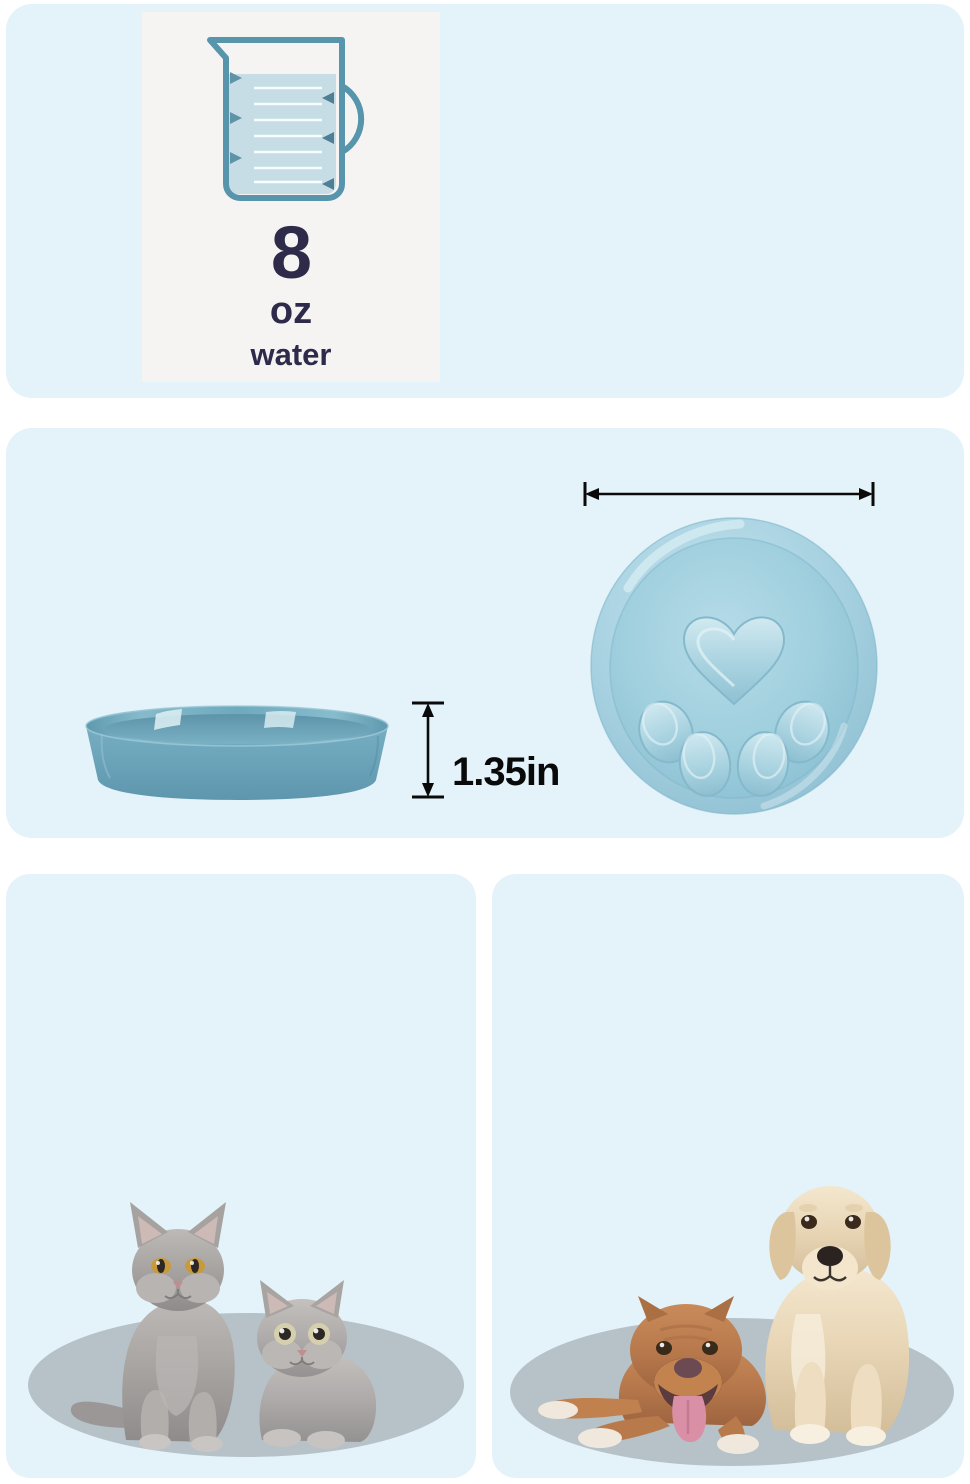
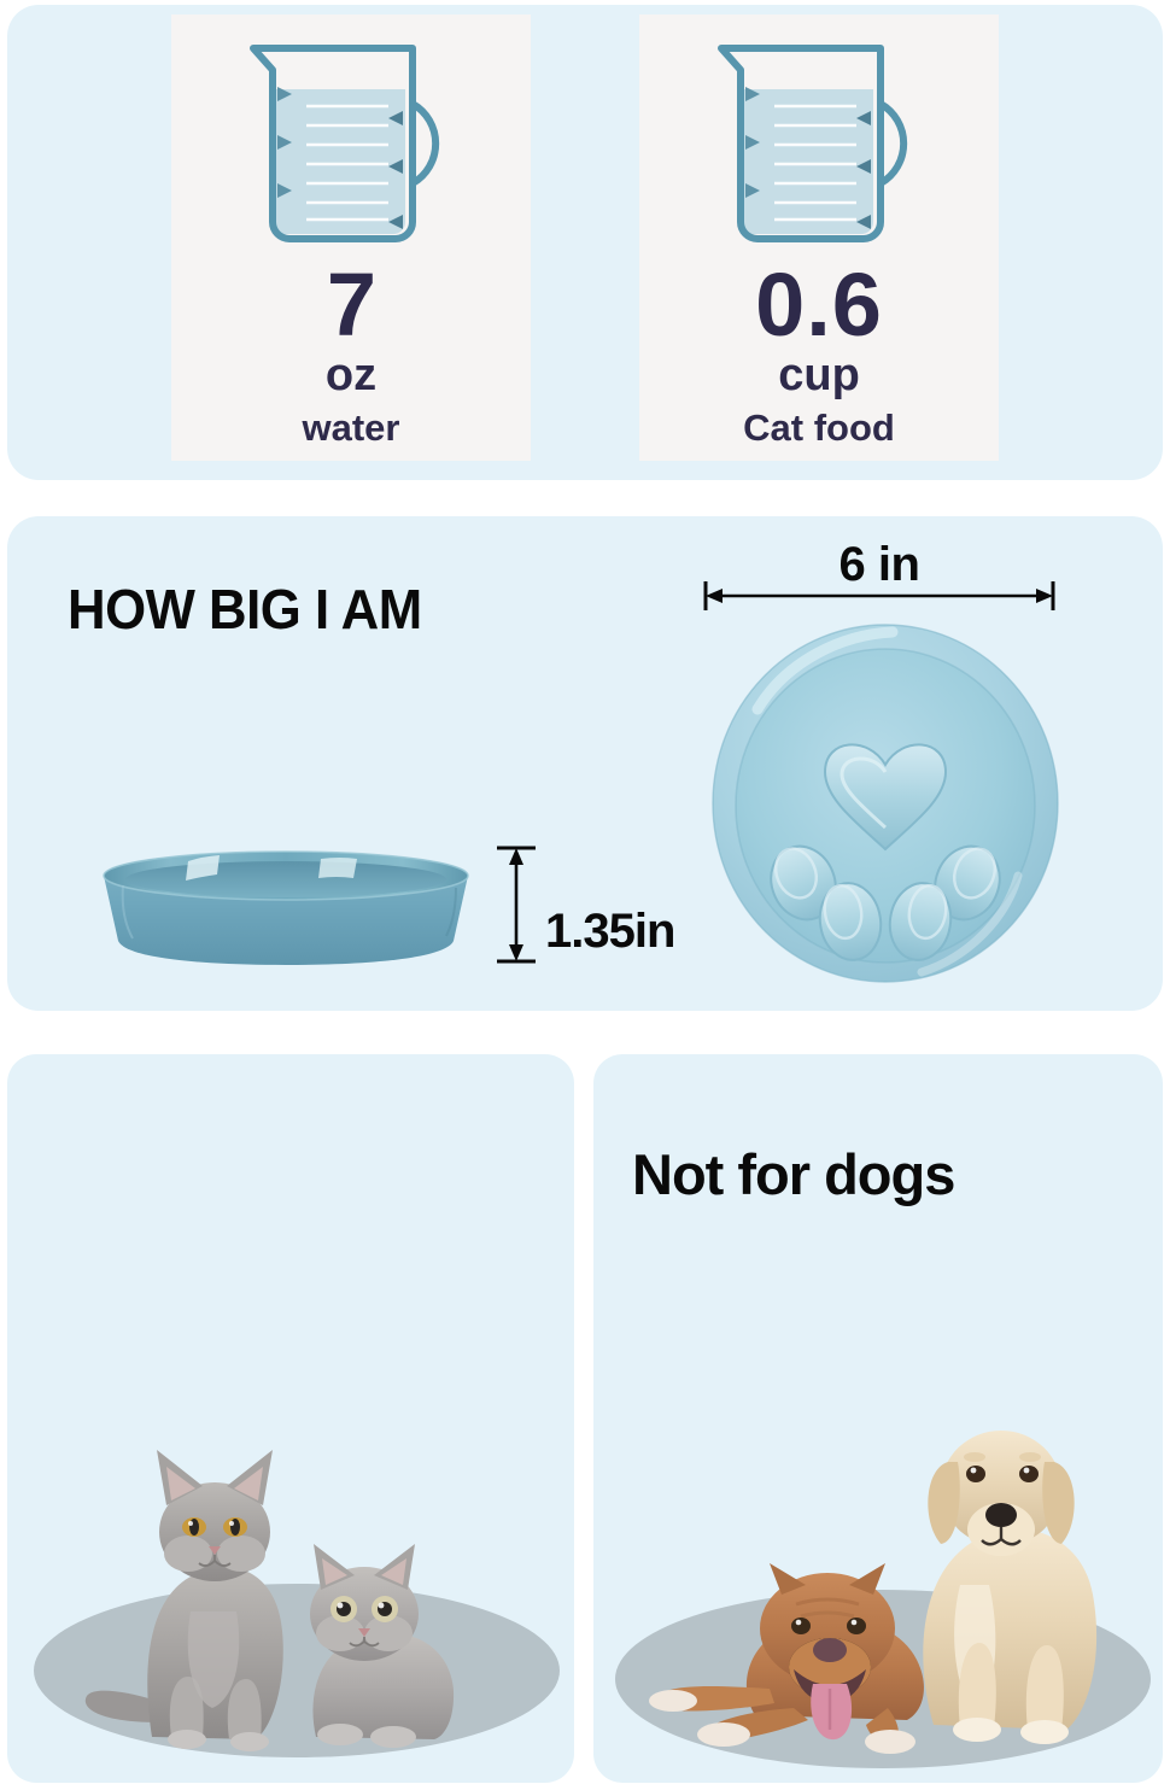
- 8
+ 7
  oz
  water
+ 0.6
+ cup
+ Cat food
+ HOW BIG I AM
+ 6 in
  1.35in
+ Not for dogs
